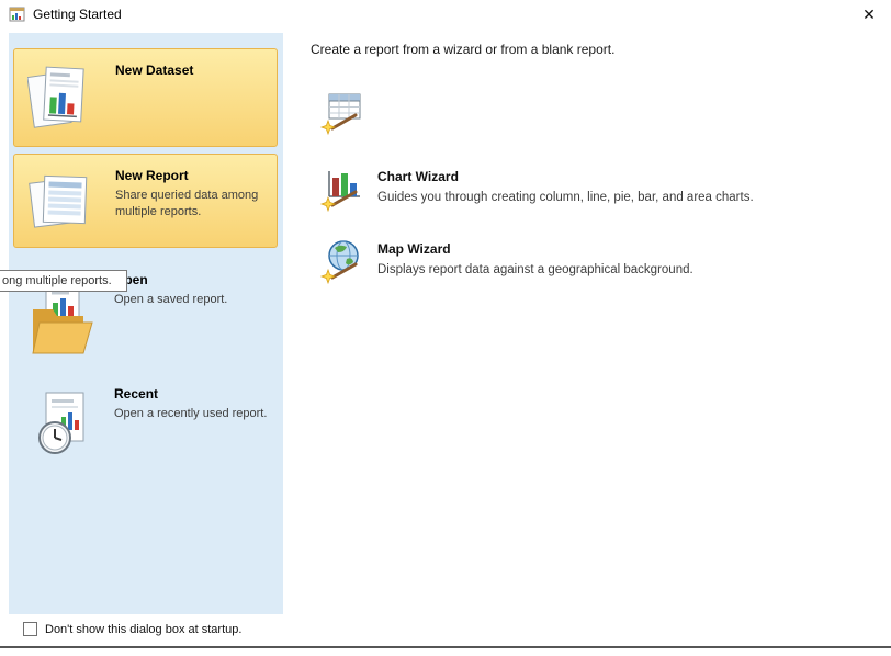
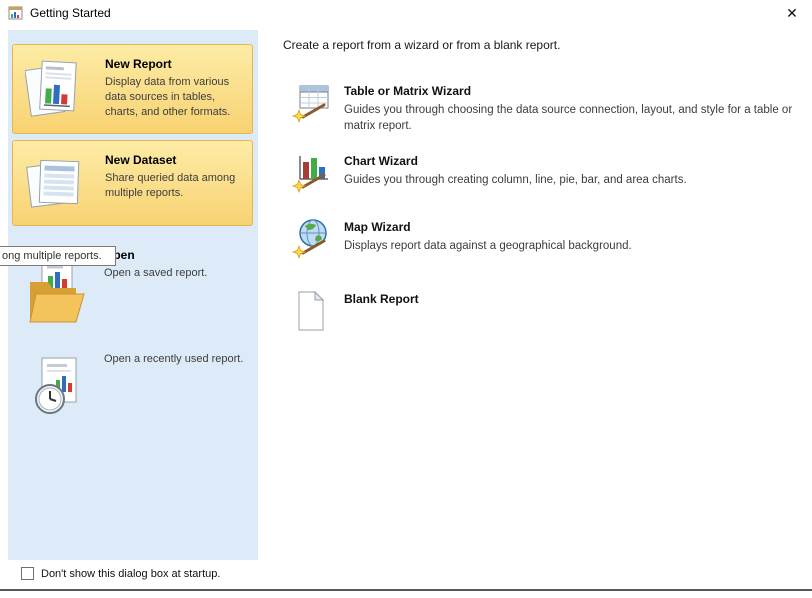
  Getting Started
  ✕
- New Dataset
+ New Report
+ Display data from various data sources in tables, charts, and other formats.
- New Report
+ New Dataset
  Share queried data among multiple reports.
  pen
  Open a saved report.
- Recent
  Open a recently used report.
  ong multiple reports.
  Don't show this dialog box at startup.
  Create a report from a wizard or from a blank report.
+ Table or Matrix Wizard
+ Guides you through choosing the data source connection, layout, and style for a table or matrix report.
  Chart Wizard
  Guides you through creating column, line, pie, bar, and area charts.
  Map Wizard
  Displays report data against a geographical background.
+ Blank Report
